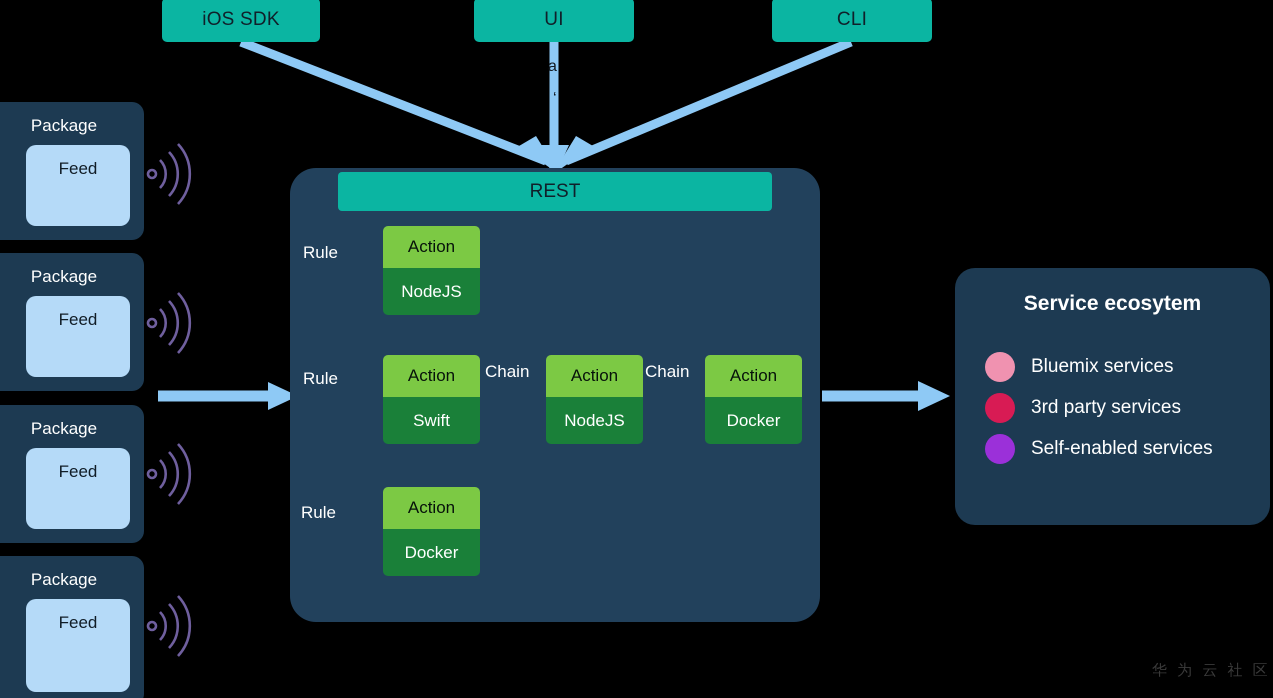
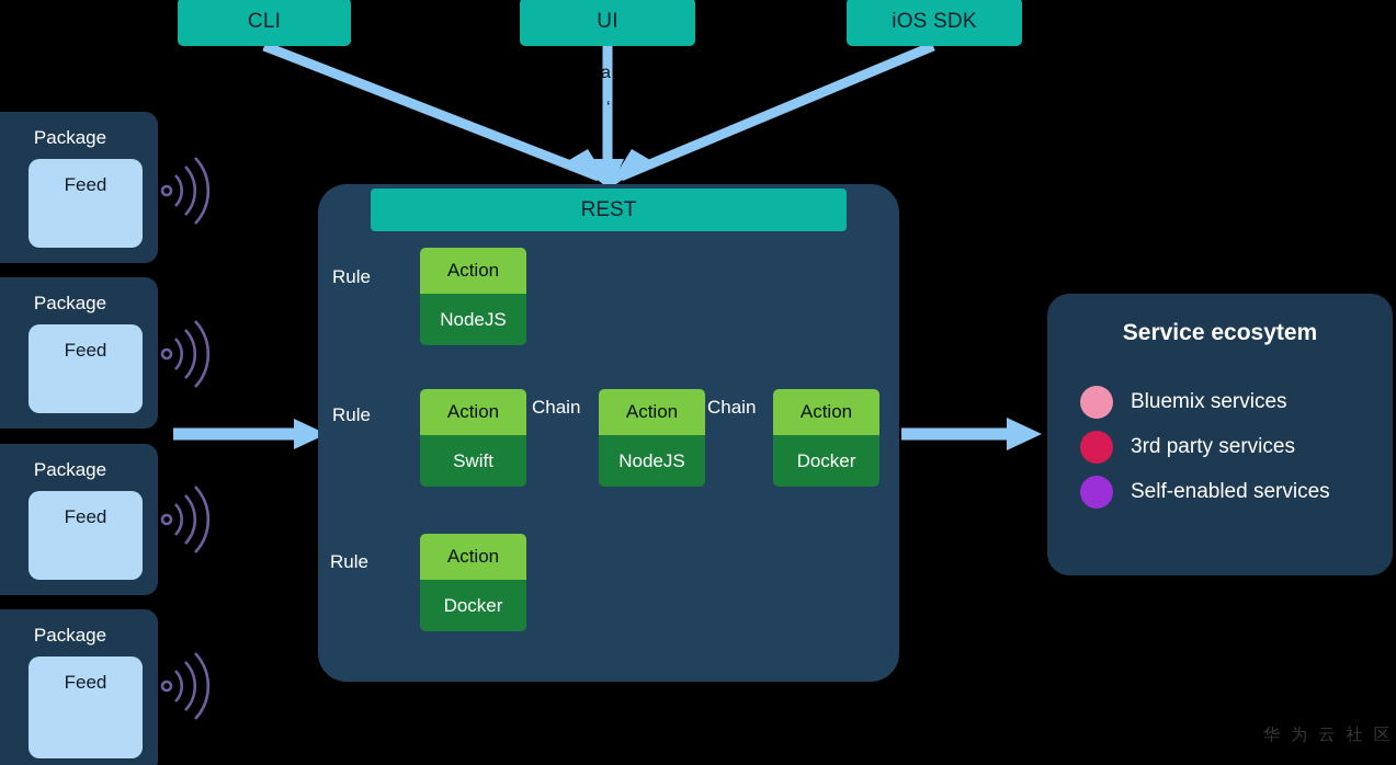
- iOS SDK
+ CLI
  UI
- CLI
+ iOS SDK
  a
  ‘
  REST
  Rule
  Action
  NodeJS
  Rule
  Action
  Swift
  Chain
  Action
  NodeJS
  Chain
  Action
  Docker
  Rule
  Action
  Docker
  Package
  Feed
  Package
  Feed
  Package
  Feed
  Package
  Feed
  Service ecosytem
  Bluemix services
  3rd party services
  Self-enabled services
  华 为 云 社 区
